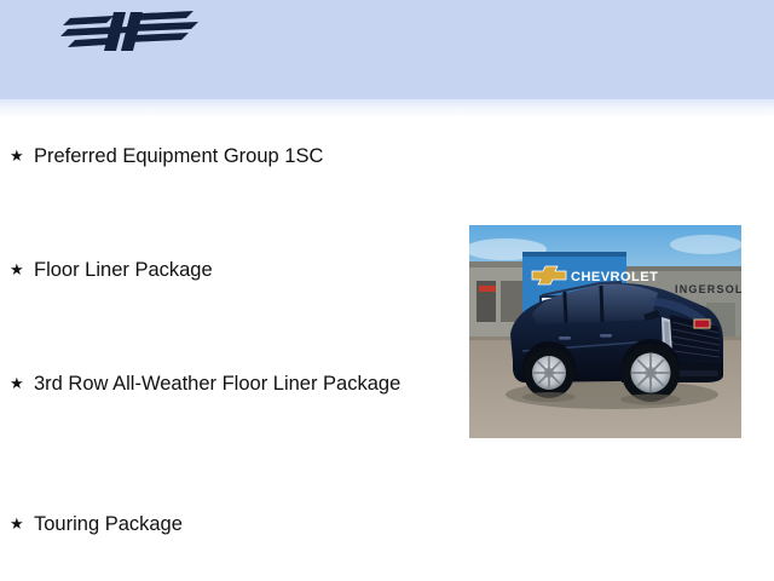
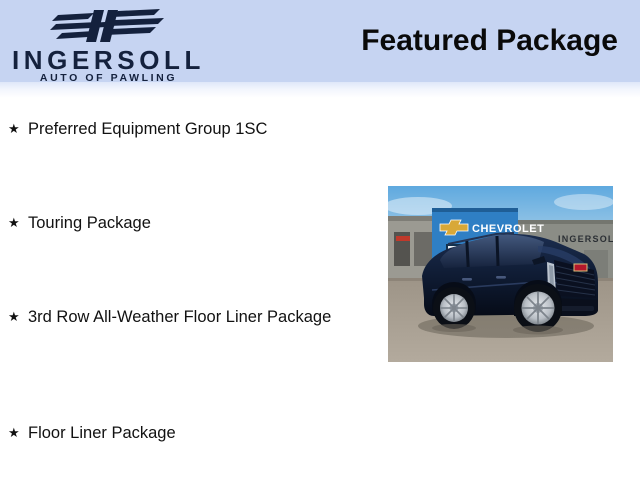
+ INGERSOLL
+ AUTO OF PAWLING
+ Featured Package
  ★
  Preferred Equipment Group 1SC
  ★
- Floor Liner Package
+ Touring Package
  ★
  3rd Row All-Weather Floor Liner Package
  ★
- Touring Package
+ Floor Liner Package
  INGERSOL
  CHEVROLET
